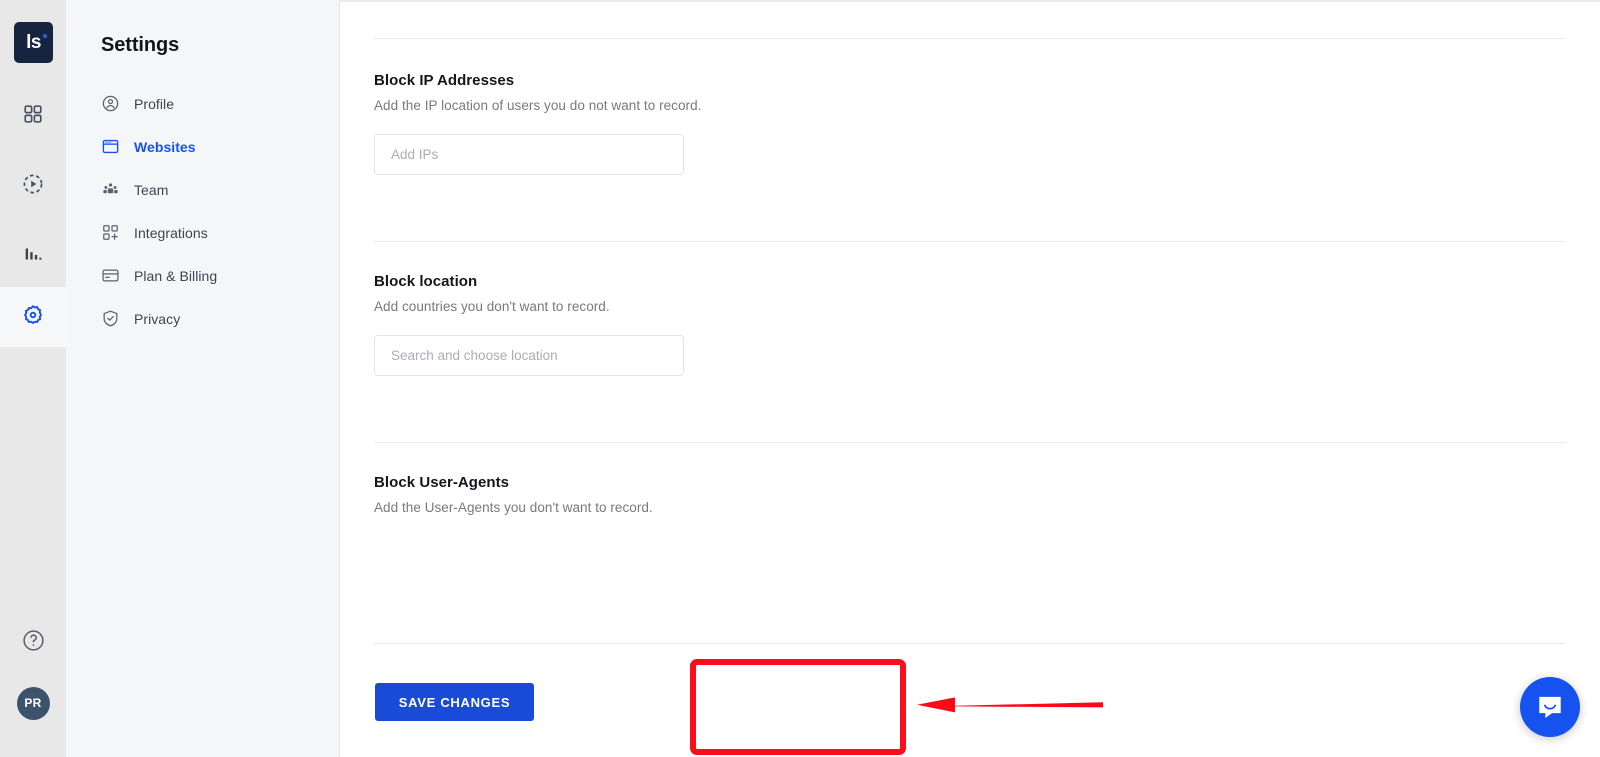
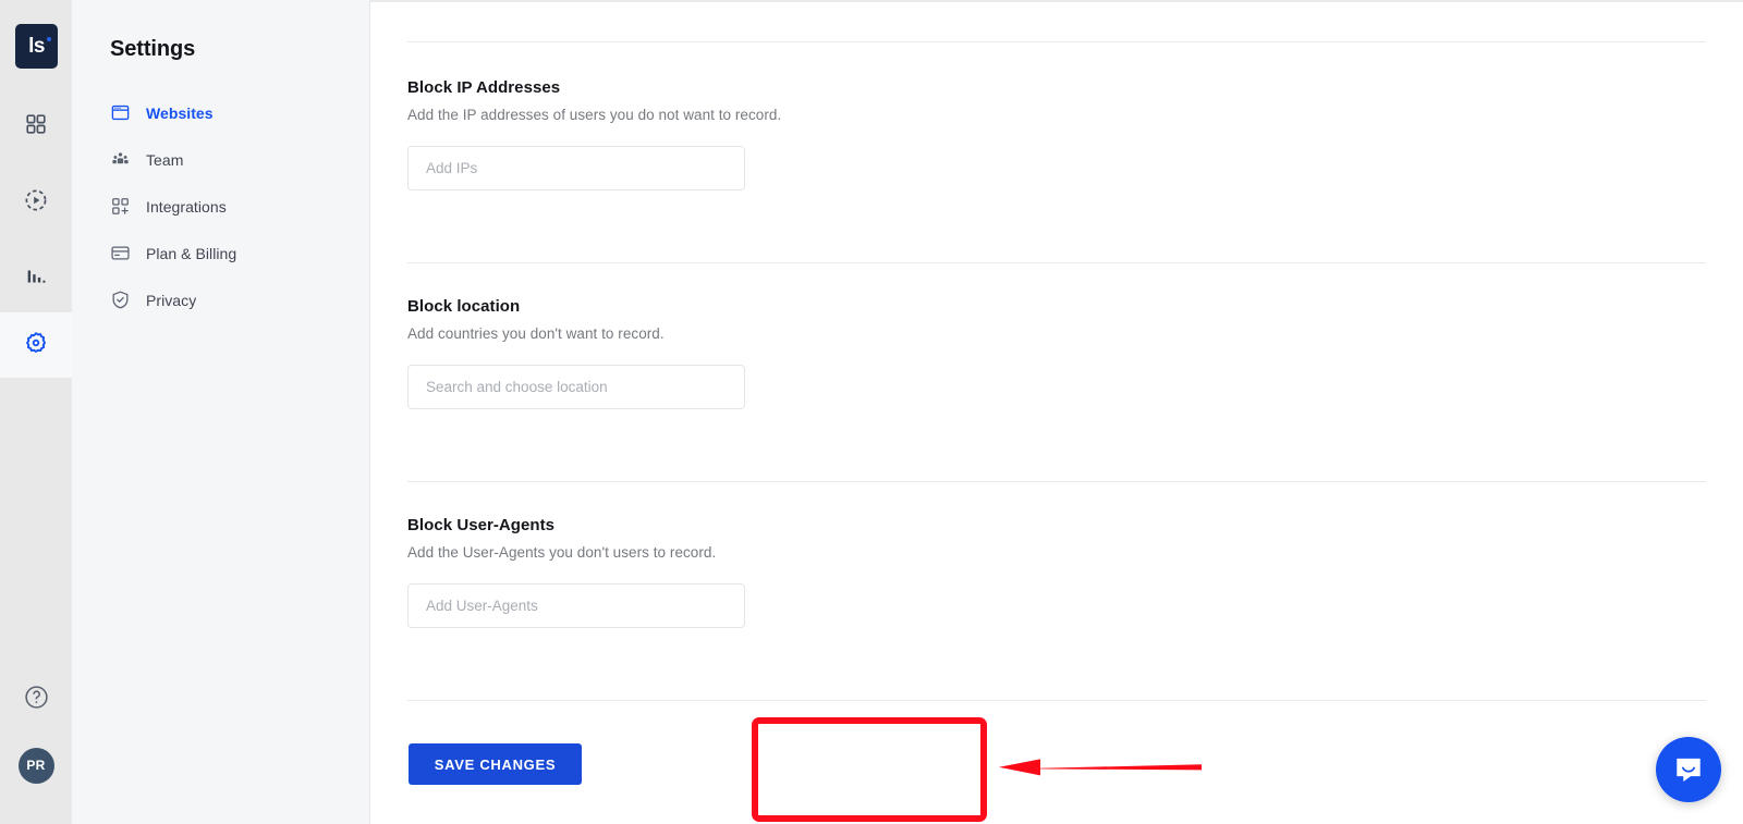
  ls
  PR
  Settings
- Profile
  Websites
  Team
  Integrations
  Plan & Billing
  Privacy
  Block IP Addresses
- Add the IP location of users you do not want to record.
+ Add the IP addresses of users you do not want to record.
  Add IPs
  Block location
  Add countries you don't want to record.
  Search and choose location
  Block User-Agents
- Add the User-Agents you don't want to record.
+ Add the User-Agents you don't users to record.
+ Add User-Agents
  SAVE CHANGES
